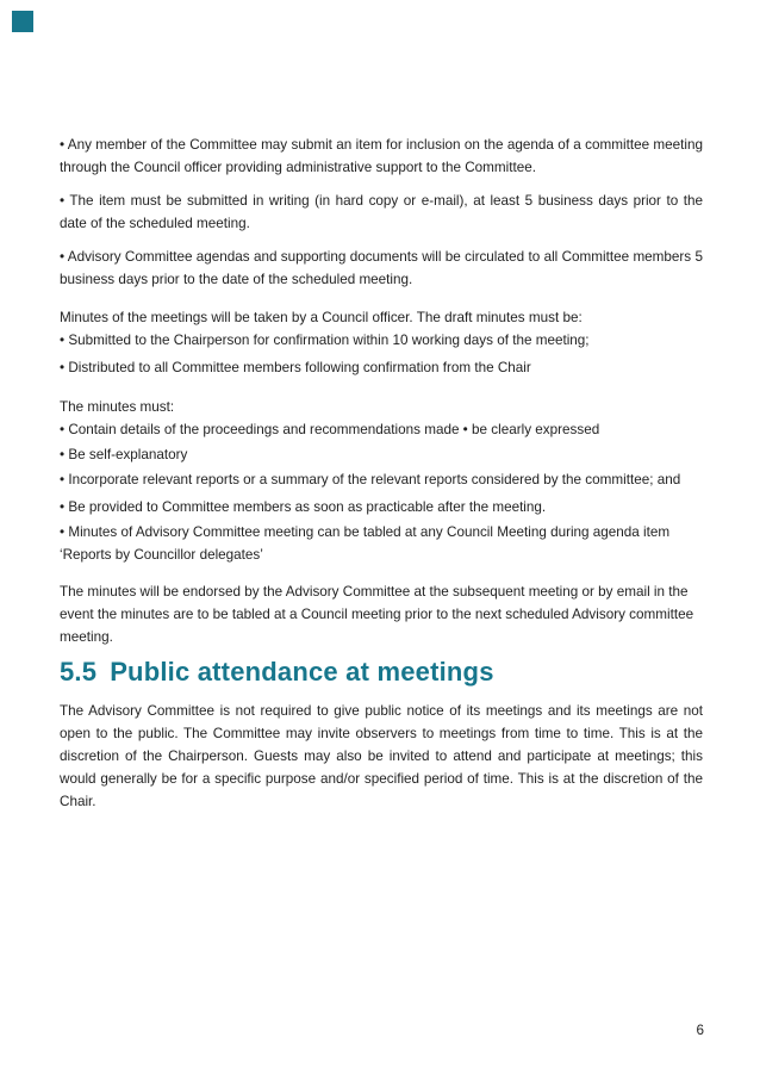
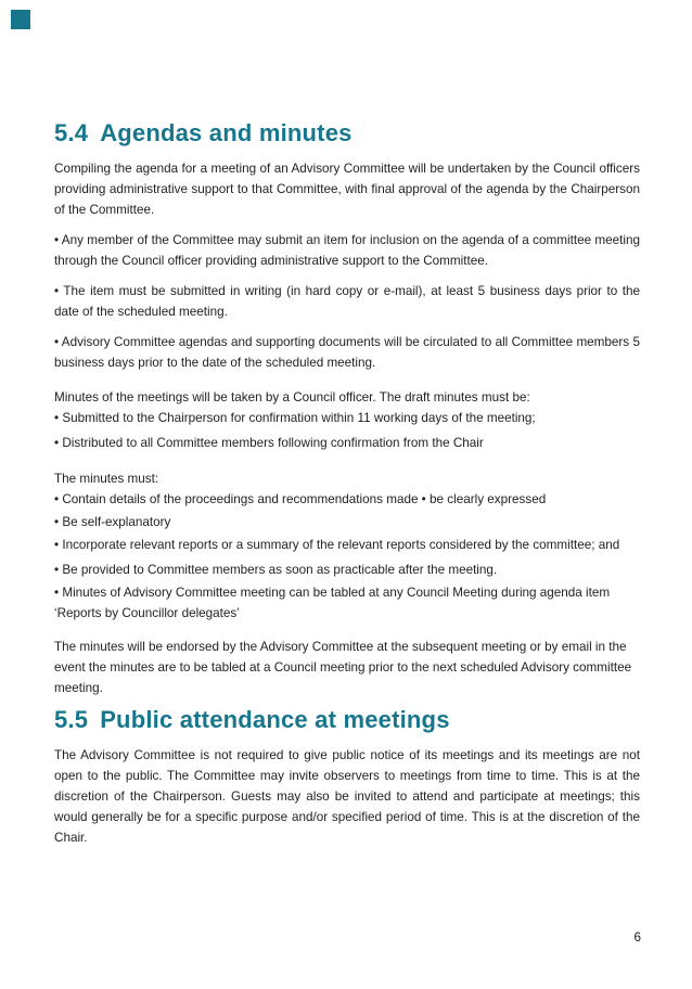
+ 5.4 Agendas and minutes
+ Compiling the agenda for a meeting of an Advisory Committee will be undertaken by the Council officers providing administrative support to that Committee, with final approval of the agenda by the Chairperson of the Committee.
  • Any member of the Committee may submit an item for inclusion on the agenda of a committee meeting through the Council officer providing administrative support to the Committee.
  • The item must be submitted in writing (in hard copy or e-mail), at least 5 business days prior to the date of the scheduled meeting.
  • Advisory Committee agendas and supporting documents will be circulated to all Committee members 5 business days prior to the date of the scheduled meeting.
  Minutes of the meetings will be taken by a Council officer. The draft minutes must be:
- • Submitted to the Chairperson for confirmation within 10 working days of the meeting;
+ • Submitted to the Chairperson for confirmation within 11 working days of the meeting;
  • Distributed to all Committee members following confirmation from the Chair
  The minutes must:
  • Contain details of the proceedings and recommendations made • be clearly expressed
  • Be self-explanatory
  • Incorporate relevant reports or a summary of the relevant reports considered by the committee; and
  • Be provided to Committee members as soon as practicable after the meeting.
  • Minutes of Advisory Committee meeting can be tabled at any Council Meeting during agenda item ‘Reports by Councillor delegates’
  The minutes will be endorsed by the Advisory Committee at the subsequent meeting or by email in the event the minutes are to be tabled at a Council meeting prior to the next scheduled Advisory committee meeting.
  5.5 Public attendance at meetings
  The Advisory Committee is not required to give public notice of its meetings and its meetings are not open to the public. The Committee may invite observers to meetings from time to time. This is at the discretion of the Chairperson. Guests may also be invited to attend and participate at meetings; this would generally be for a specific purpose and/or specified period of time. This is at the discretion of the Chair.
  6
